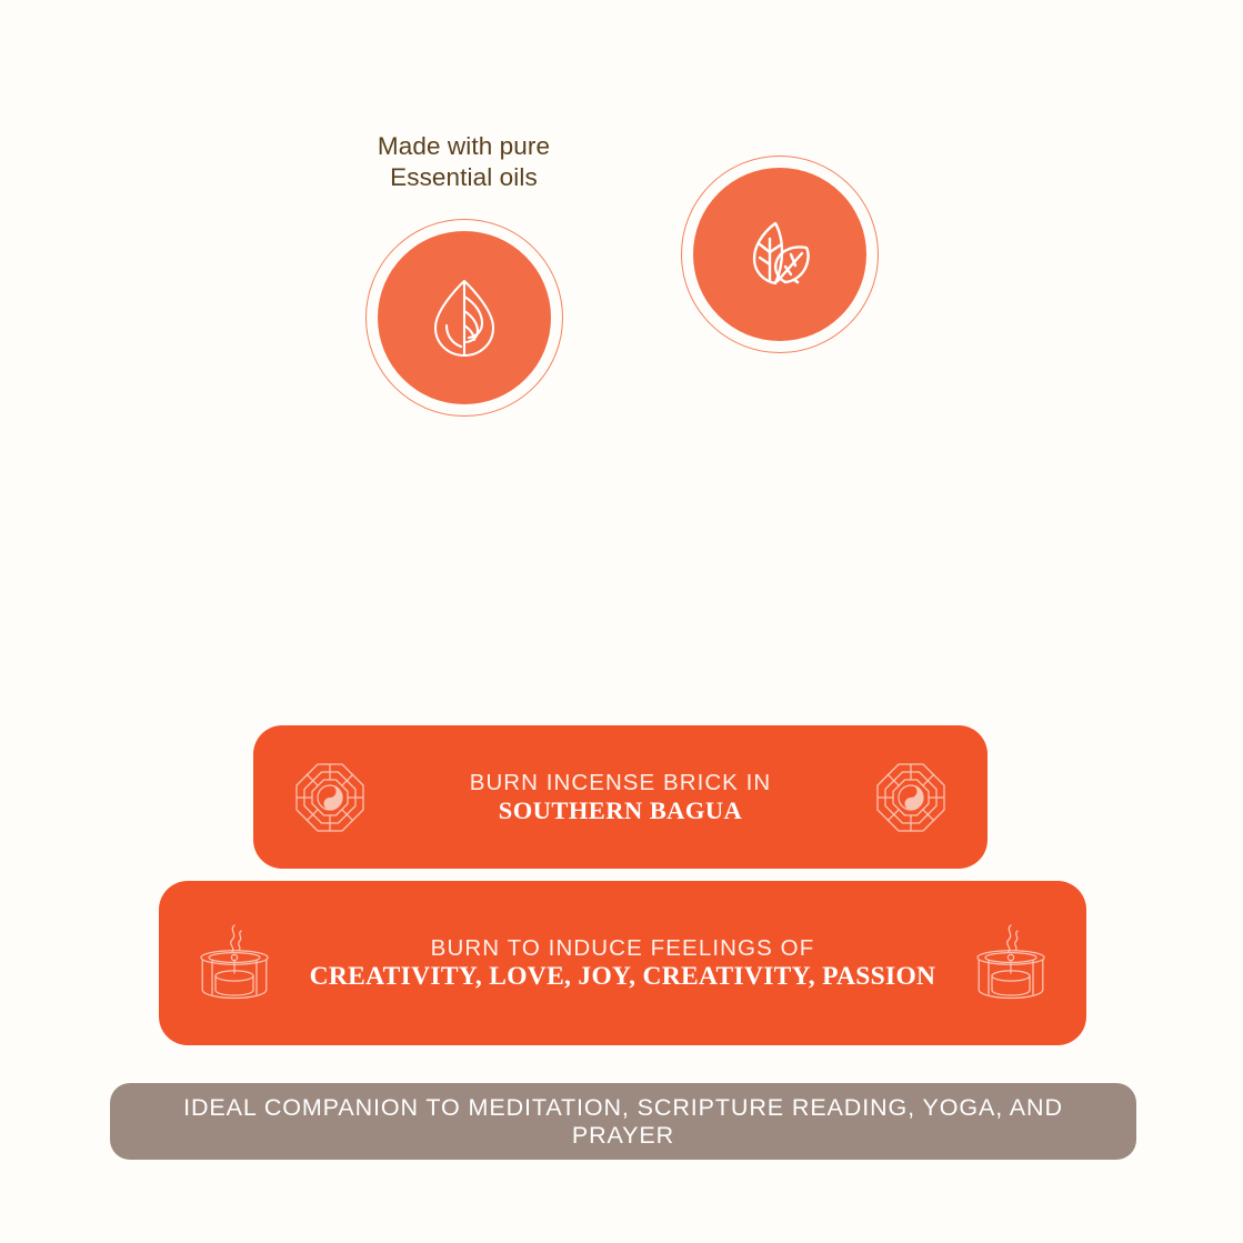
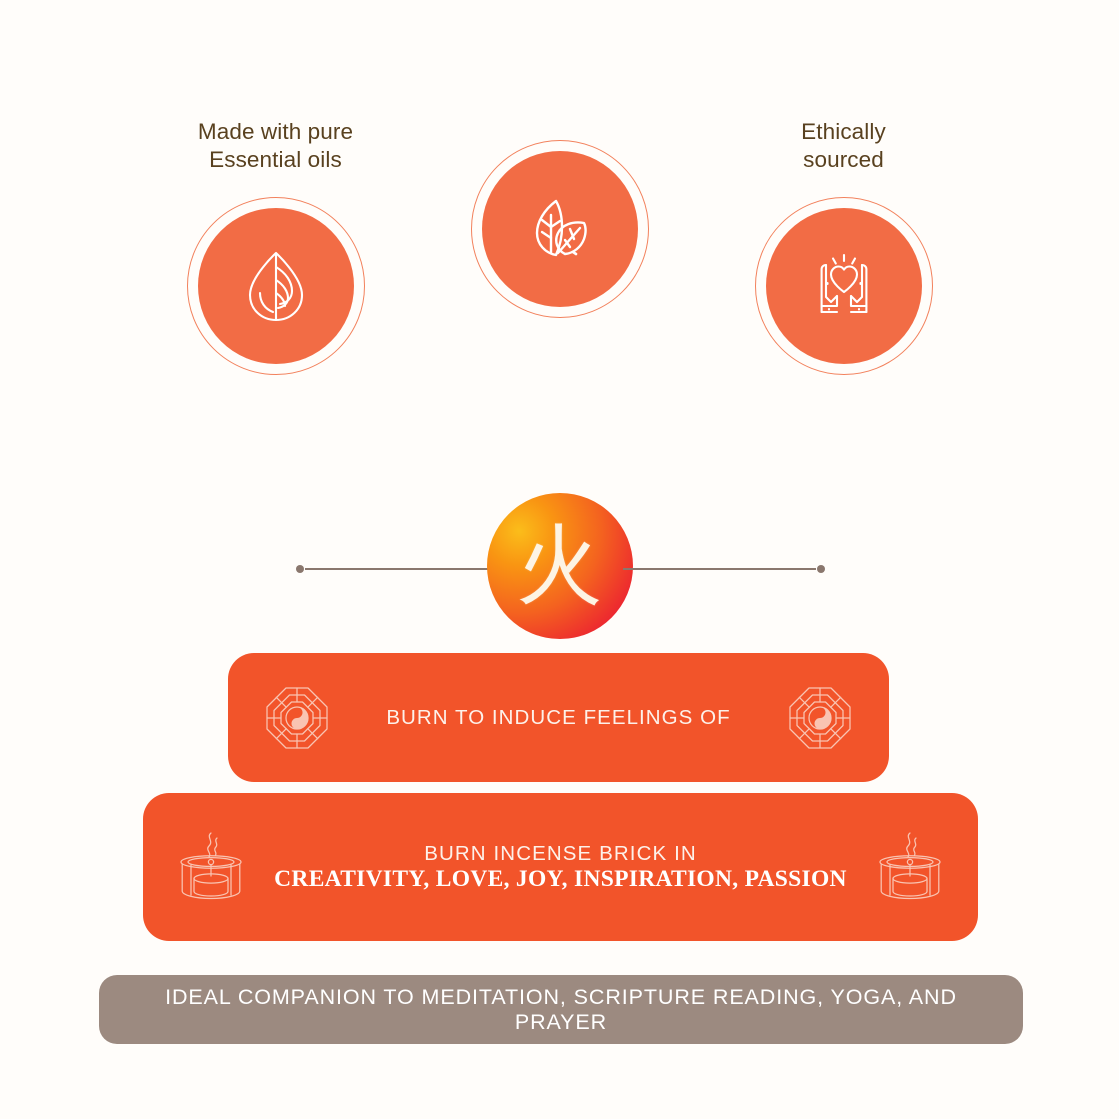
  Made with pure
  Essential oils
+ Ethically
+ sourced
+ 火
- BURN INCENSE BRICK IN
+ BURN TO INDUCE FEELINGS OF
- SOUTHERN BAGUA
- BURN TO INDUCE FEELINGS OF
+ BURN INCENSE BRICK IN
- CREATIVITY, LOVE, JOY, CREATIVITY, PASSION
+ CREATIVITY, LOVE, JOY, INSPIRATION, PASSION
  IDEAL COMPANION TO MEDITATION, SCRIPTURE READING, YOGA, AND PRAYER
